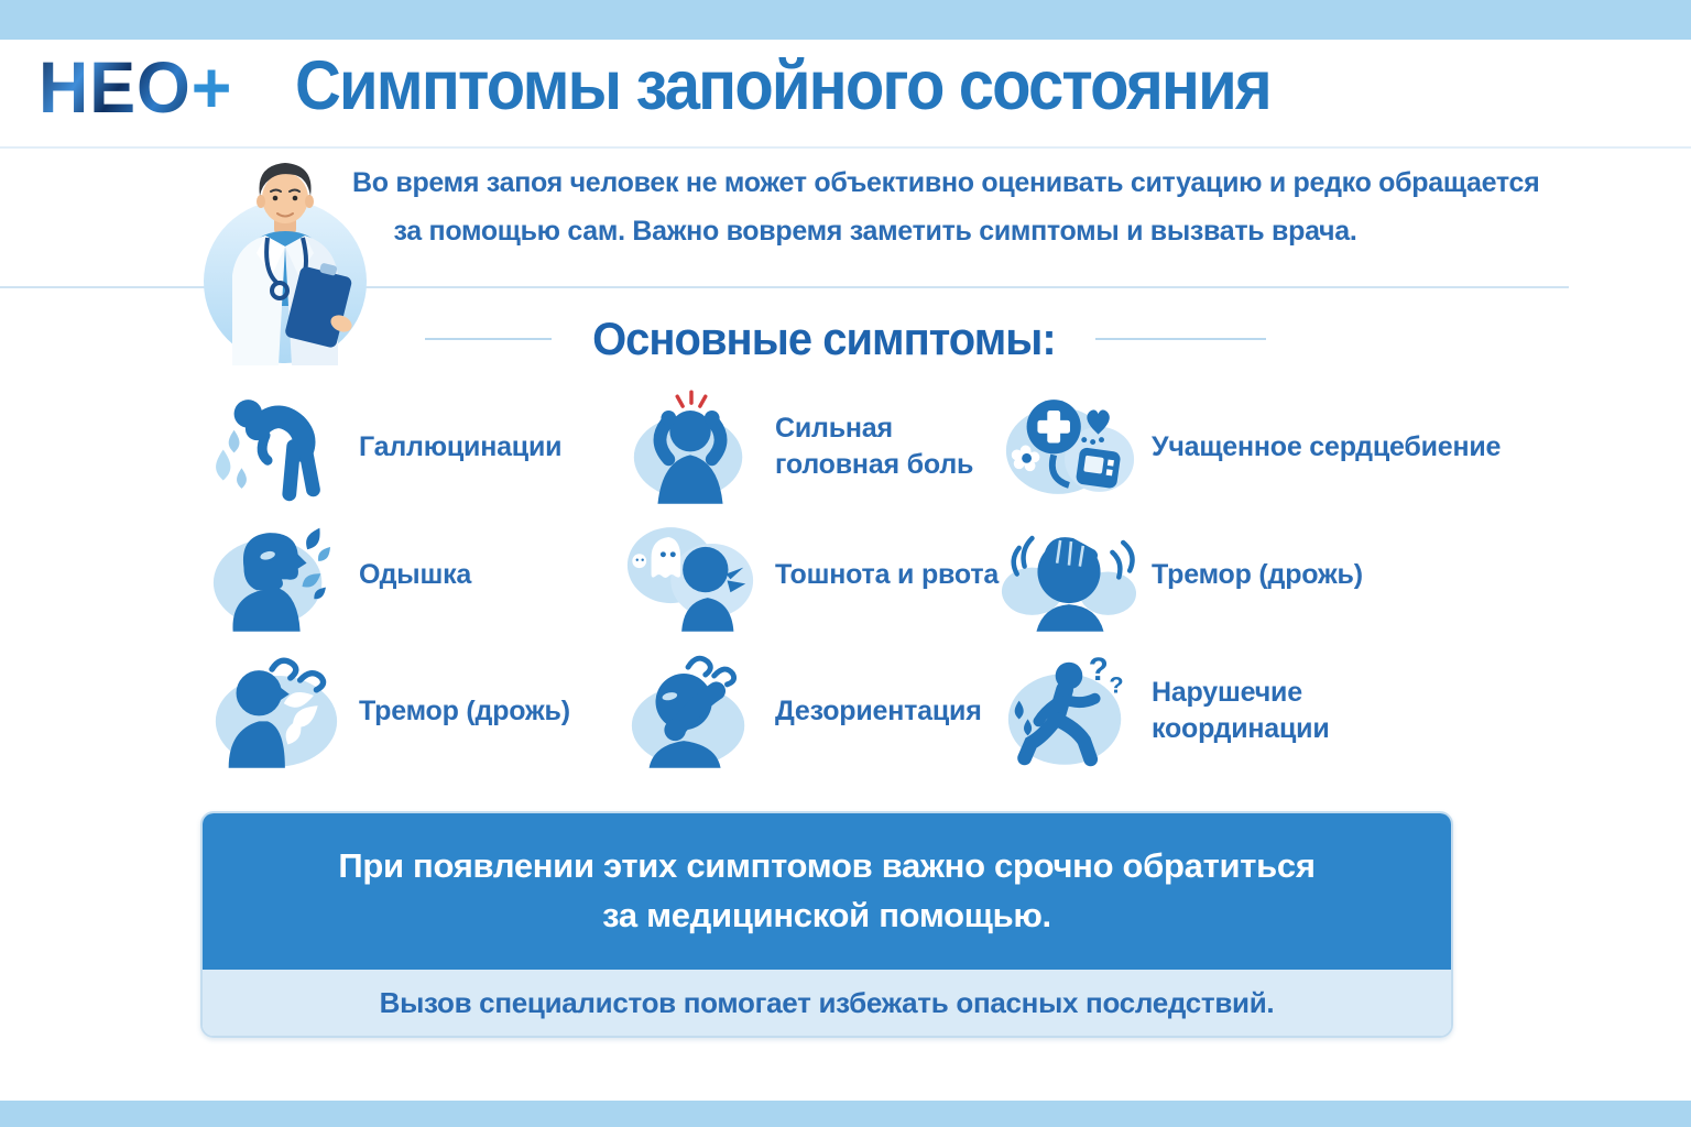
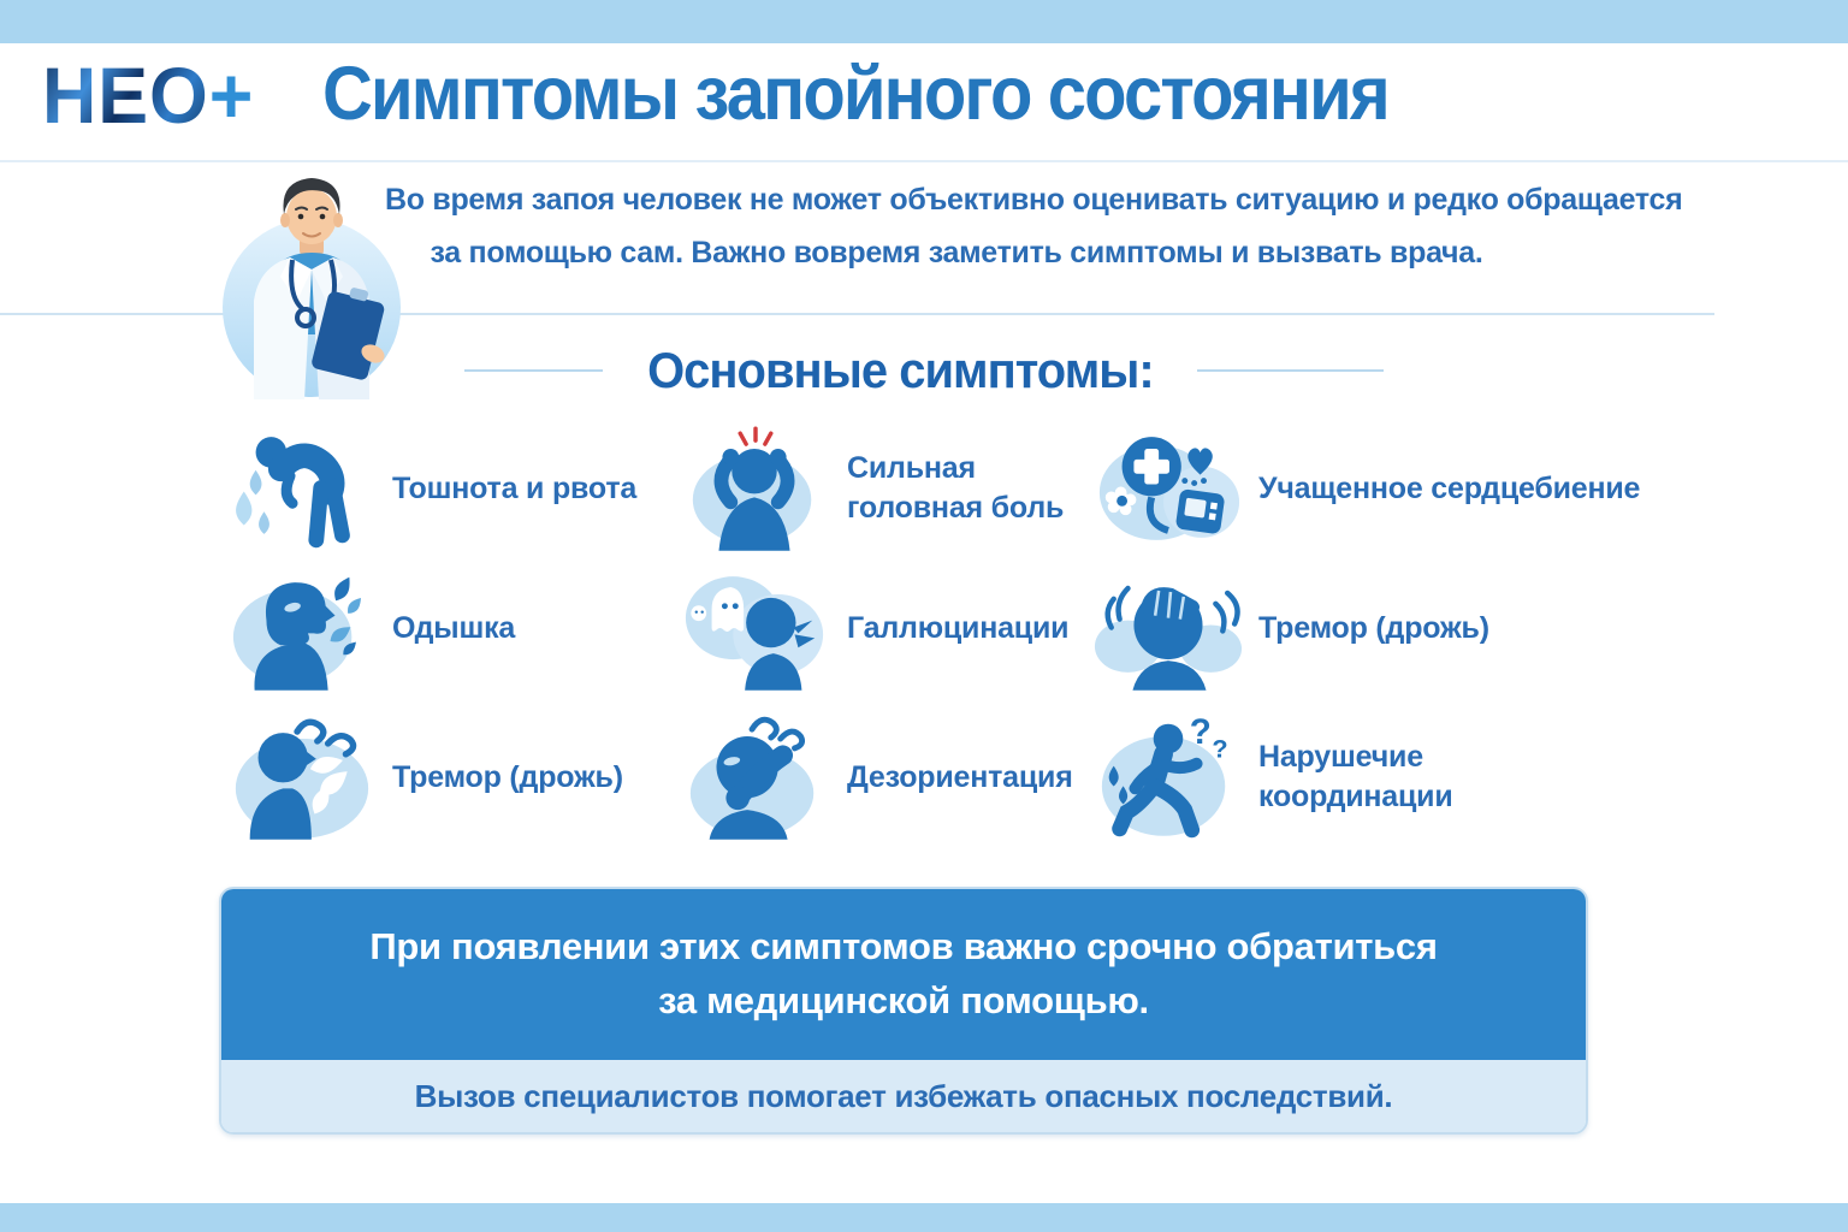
  НЕО+
  Симптомы запойного состояния
  Во время запоя человек не может объективно оценивать ситуацию и редко обращается
  за помощью сам. Важно вовремя заметить симптомы и вызвать врача.
  Основные симптомы:
- Галлюцинации
+ Тошнота и рвота
  Сильная
  головная боль
  Учащенное сердцебиение
  Одышка
- Тошнота и рвота
+ Галлюцинации
  Тремор (дрожь)
  Тремор (дрожь)
  Дезориентация
  ?
  ?
  Нарушечие
  координации
  При появлении этих симптомов важно срочно обратиться
  за медицинской помощью.
  Вызов специалистов помогает избежать опасных последствий.
